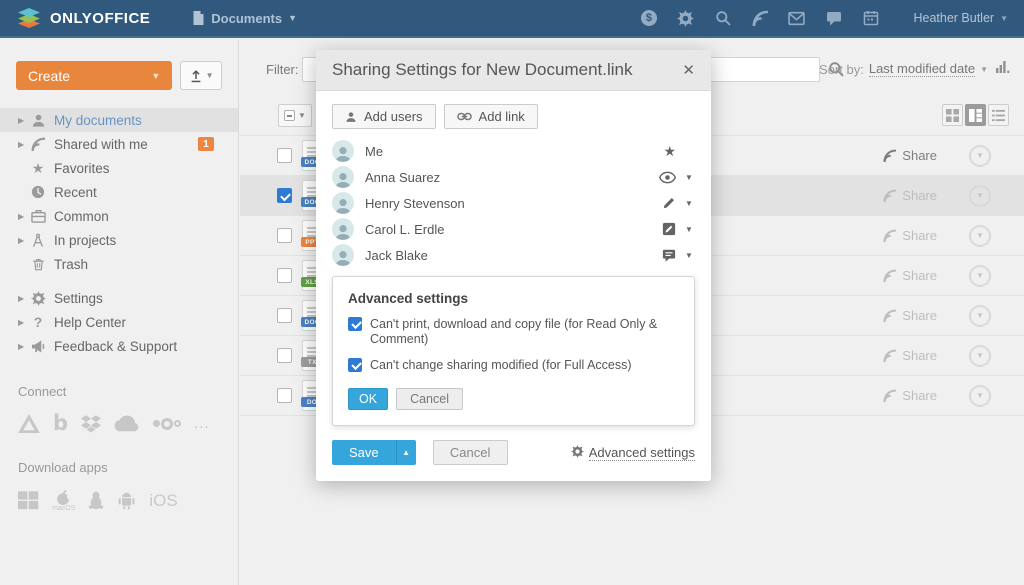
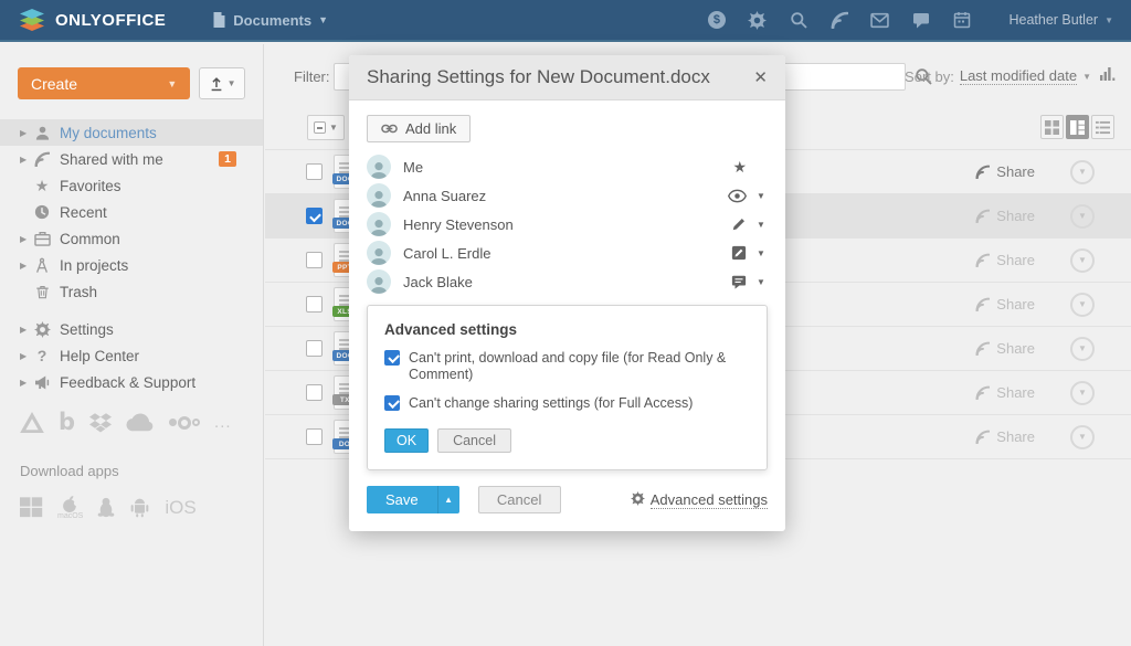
  ONLYOFFICE
  Documents
  ▼
  $
  Heather Butler
  ▼
  Create
  ▼
  ▼
  ▶
  My documents
  ▶
  Shared with me
  1
  ★
  Favorites
  Recent
  ▶
  Common
  ▶
  In projects
  Trash
  ▶
  Settings
  ▶
  ?
  Help Center
  ▶
  Feedback & Support
- Connect
  b
  ...
  Download apps
  iOS
  Filter:
  Sort by:
  Last modified date
  ▼
  ▼
  Share
  ▼
  Share
  ▼
  Share
  ▼
  Share
  ▼
  Share
  ▼
  Share
  ▼
  Share
  ▼
- Sharing Settings for New Document.link
+ Sharing Settings for New Document.docx
  ✕
- Add users
  Add link
  Me
  ★
  Anna Suarez
  ▼
  Henry Stevenson
  ▼
  Carol L. Erdle
  ▼
  Jack Blake
  ▼
  Advanced settings
  Can't print, download and copy file (for Read Only & Comment)
- Can't change sharing modified (for Full Access)
+ Can't change sharing settings (for Full Access)
  OK
  Cancel
  Save
  ▲
  Cancel
  Advanced settings
